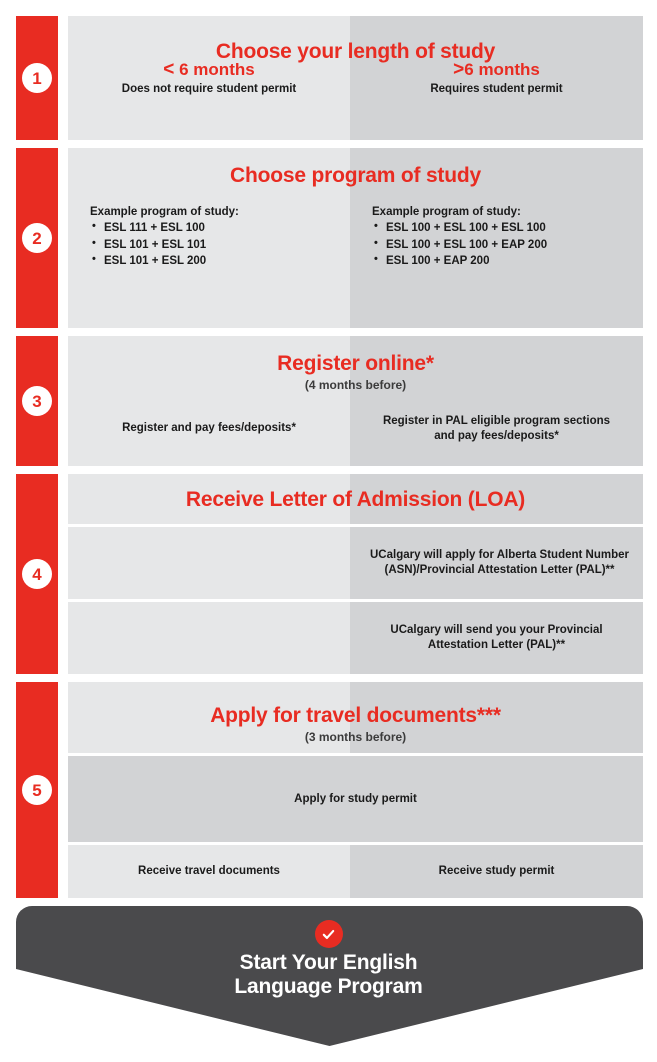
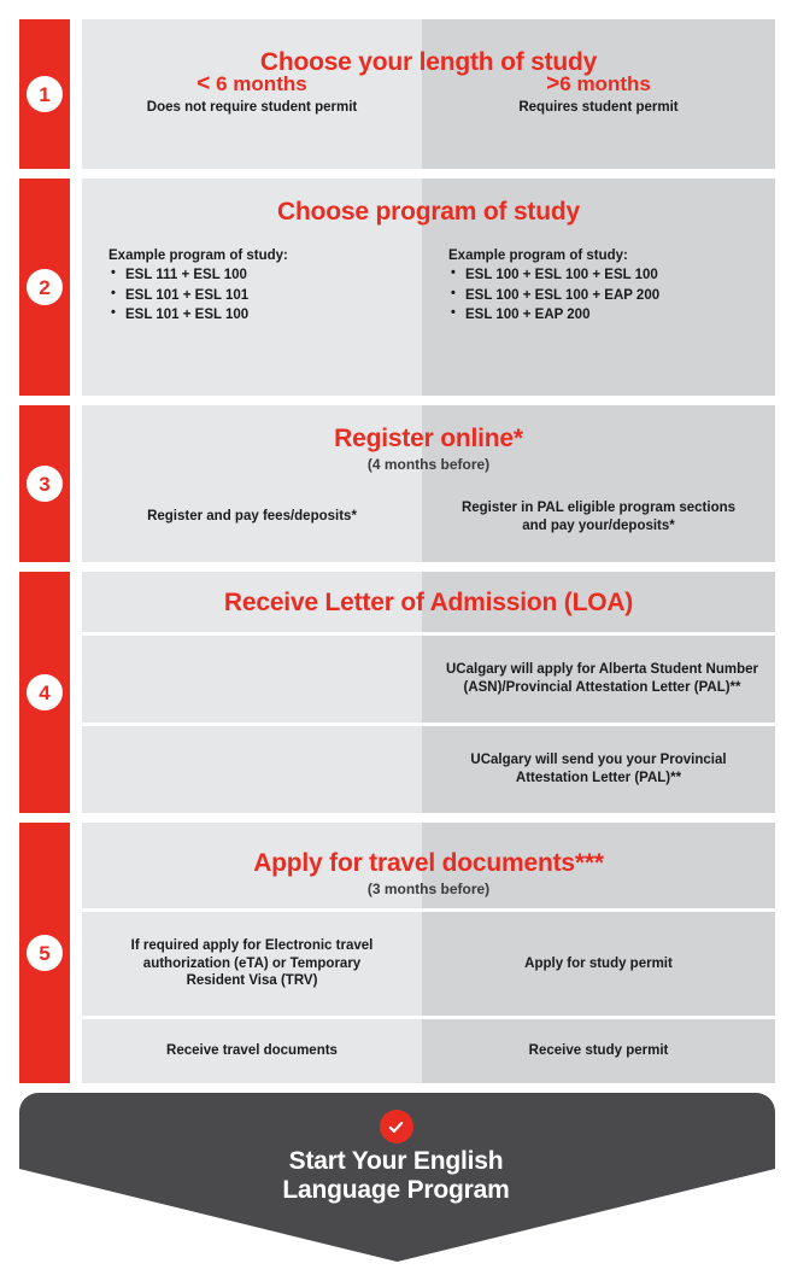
  1
  < 6 months
  Does not require student permit
  >6 months
  Requires student permit
  Choose your length of study
  2
  Example program of study:
  ESL 111 + ESL 100
  ESL 101 + ESL 101
- ESL 101 + ESL 200
+ ESL 101 + ESL 100
  Example program of study:
  ESL 100 + ESL 100 + ESL 100
  ESL 100 + ESL 100 + EAP 200
  ESL 100 + EAP 200
  Choose program of study
  3
  Register and pay fees/deposits*
- Register in PAL eligible program sections and pay fees/deposits*
+ Register in PAL eligible program sections and pay your/deposits*
  Register online*
  (4 months before)
  4
  UCalgary will apply for Alberta Student Number (ASN)/Provincial Attestation Letter (PAL)**
  UCalgary will send you your Provincial Attestation Letter (PAL)**
  Receive Letter of Admission (LOA)
  5
+ If required apply for Electronic travel authorization (eTA) or Temporary Resident Visa (TRV)
  Apply for study permit
  Receive travel documents
  Receive study permit
  Apply for travel documents***
  (3 months before)
  Start Your English
  Language Program
